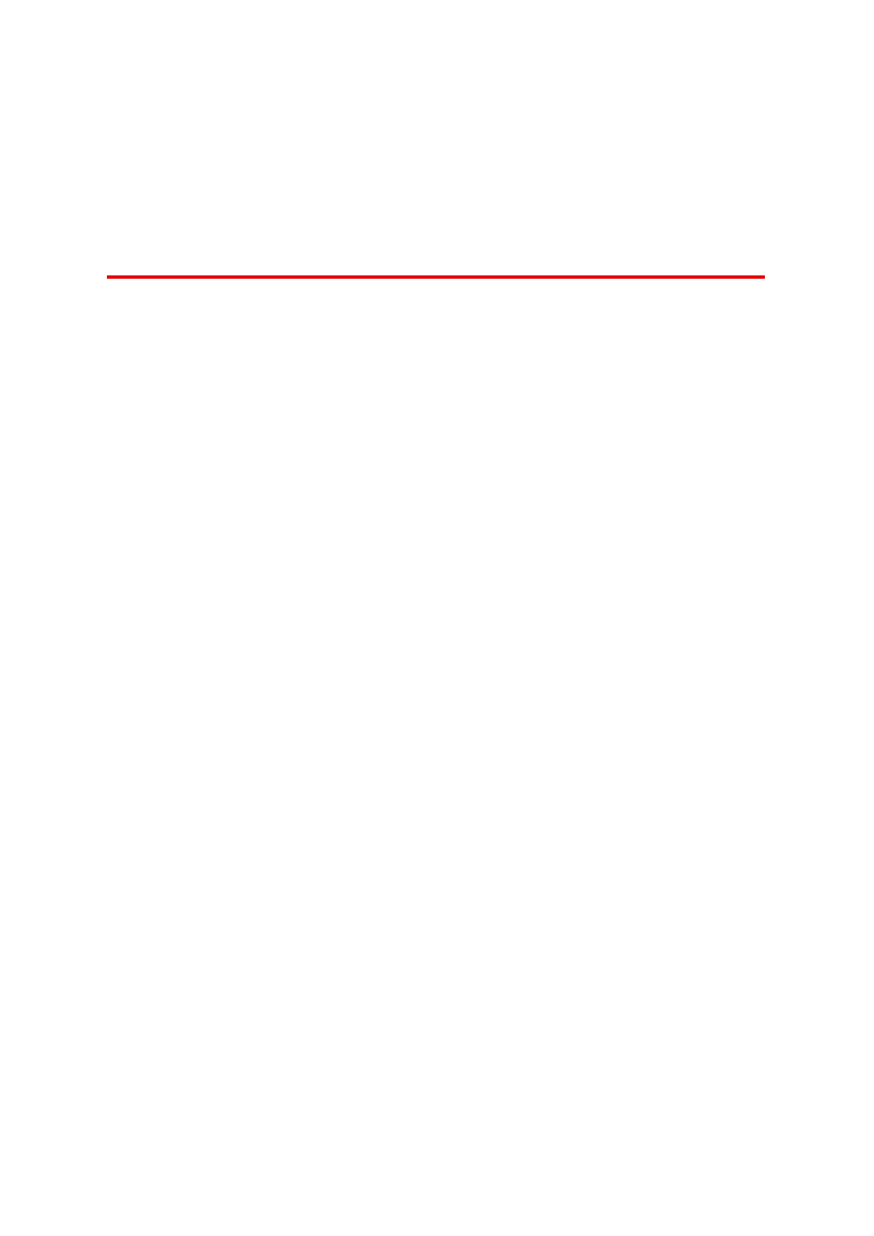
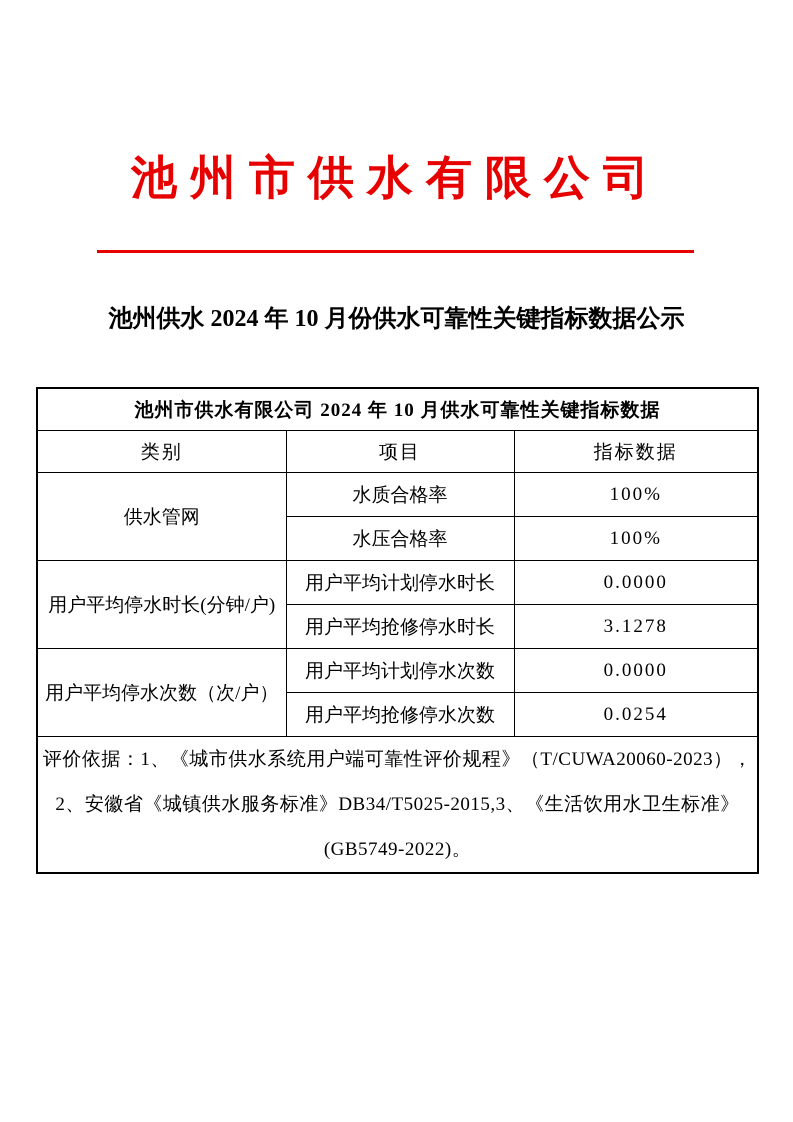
+ 池州市供水有限公司
+ 池州供水 2024 年 10 月份供水可靠性关键指标数据公示
+ 池州市供水有限公司 2024 年 10 月供水可靠性关键指标数据
+ 类别	项目	指标数据
+ 供水管网	水质合格率	100%
+ 水压合格率	100%
+ 用户平均停水时长(分钟/户)	用户平均计划停水时长	0.0000
+ 用户平均抢修停水时长	3.1278
+ 用户平均停水次数（次/户）	用户平均计划停水次数	0.0000
+ 用户平均抢修停水次数	0.0254
+ 评价依据：1、《城市供水系统用户端可靠性评价规程》（T/CUWA20060-2023），2、安徽省《城镇供水服务标准》DB34/T5025-2015,3、《生活饮用水卫生标准》(GB5749-2022)。
